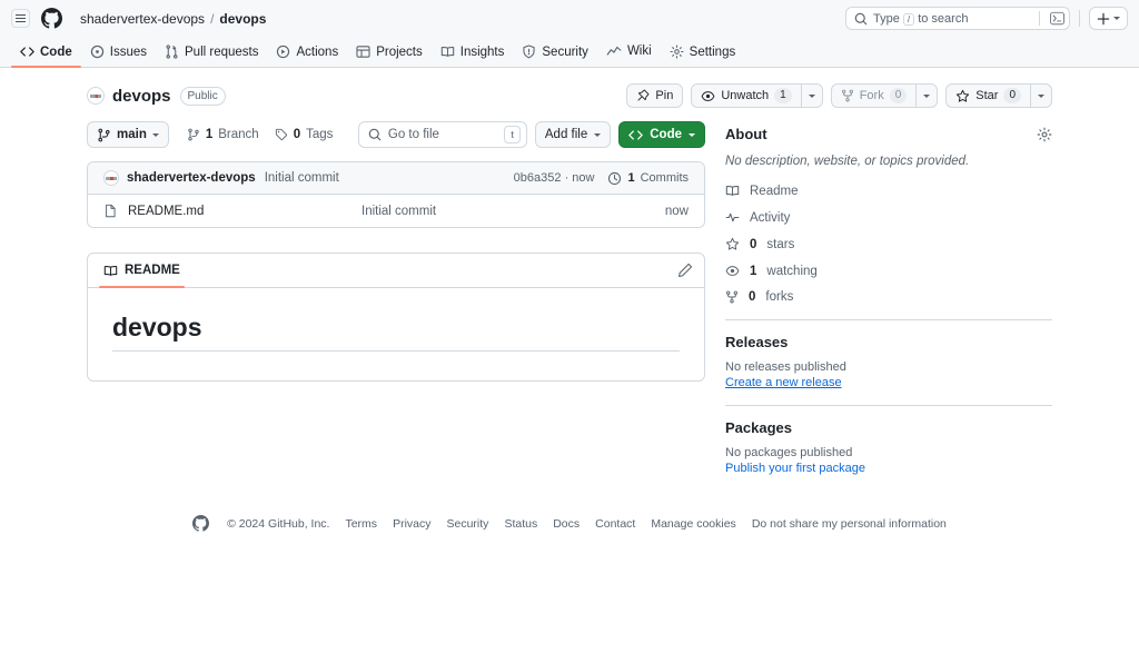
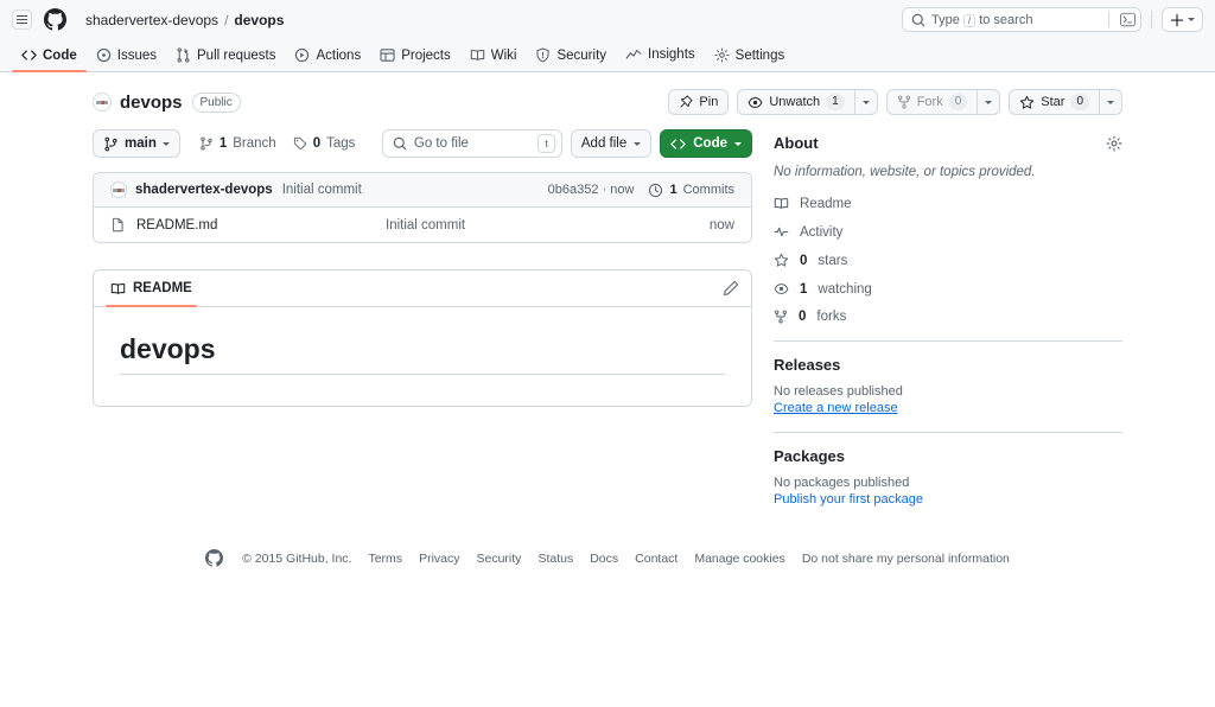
  shadervertex-devops
  /
  devops
  Type / to search
  Code
  Issues
  Pull requests
  Actions
  Projects
- Insights
+ Wiki
  Security
- Wiki
+ Insights
  Settings
  devops
  Public
  Pin
  Unwatch
  1
  Fork
  0
  Star
  0
  main
  1
  Branch
  0
  Tags
  Go to file
  t
  Add file
  Code
  shadervertex-devops
  Initial commit
  0b6a352 · now
  1
  Commits
  README.md
  Initial commit
  now
  README
  devops
  About
- No description, website, or topics provided.
+ No information, website, or topics provided.
  Readme
  Activity
  0
  stars
  1
  watching
  0
  forks
  Releases
  No releases published
  Create a new release
  Packages
  No packages published
  Publish your first package
- © 2024 GitHub, Inc.
+ © 2015 GitHub, Inc.
  Terms
  Privacy
  Security
  Status
  Docs
  Contact
  Manage cookies
  Do not share my personal information
